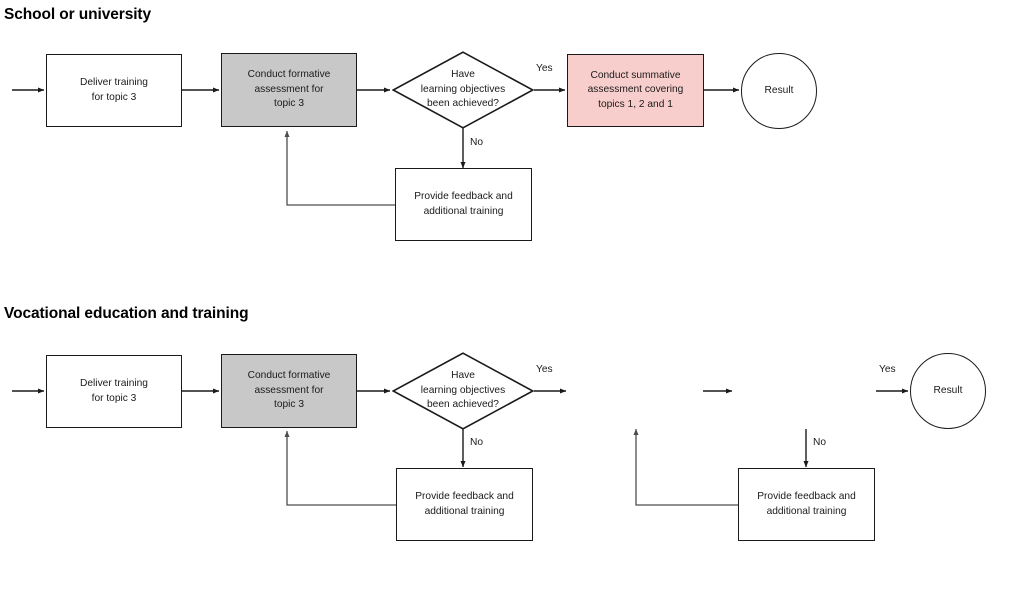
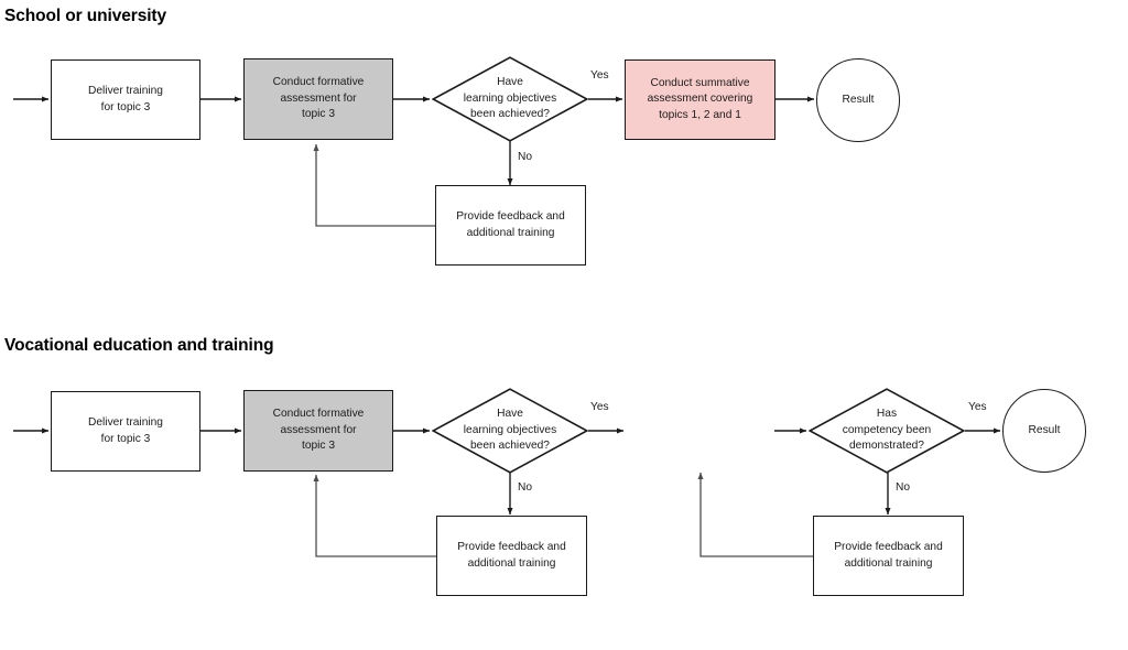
  School or university
  Deliver training
  for topic 3
  Conduct formative
  assessment for
  topic 3
  Have
  learning objectives
  been achieved?
  Yes
  No
  Conduct summative
  assessment covering
  topics 1, 2 and 1
  Result
  Provide feedback and
  additional training
  Vocational education and training
  Deliver training
  for topic 3
  Conduct formative
  assessment for
  topic 3
  Have
  learning objectives
  been achieved?
  Yes
  No
+ Has
+ competency been
+ demonstrated?
  Yes
  No
  Result
  Provide feedback and
  additional training
  Provide feedback and
  additional training
